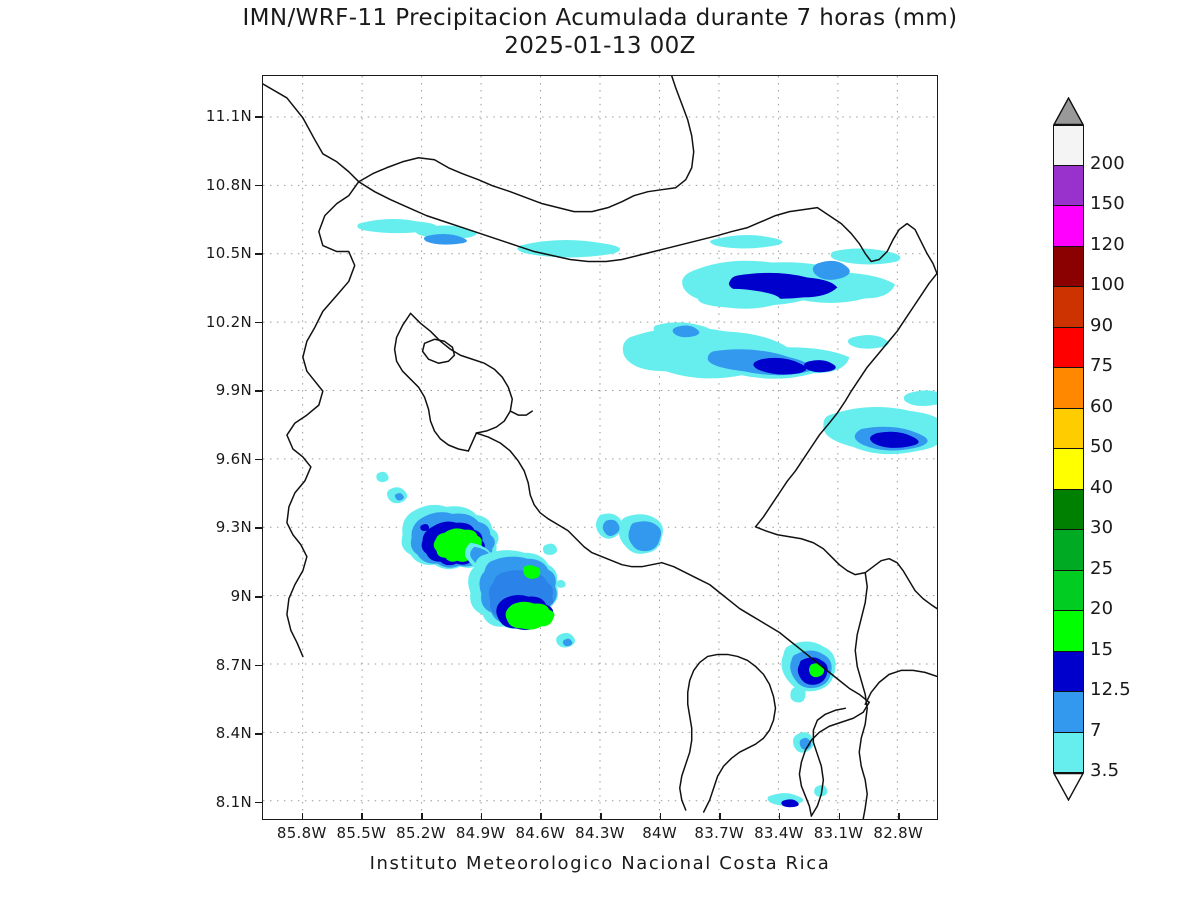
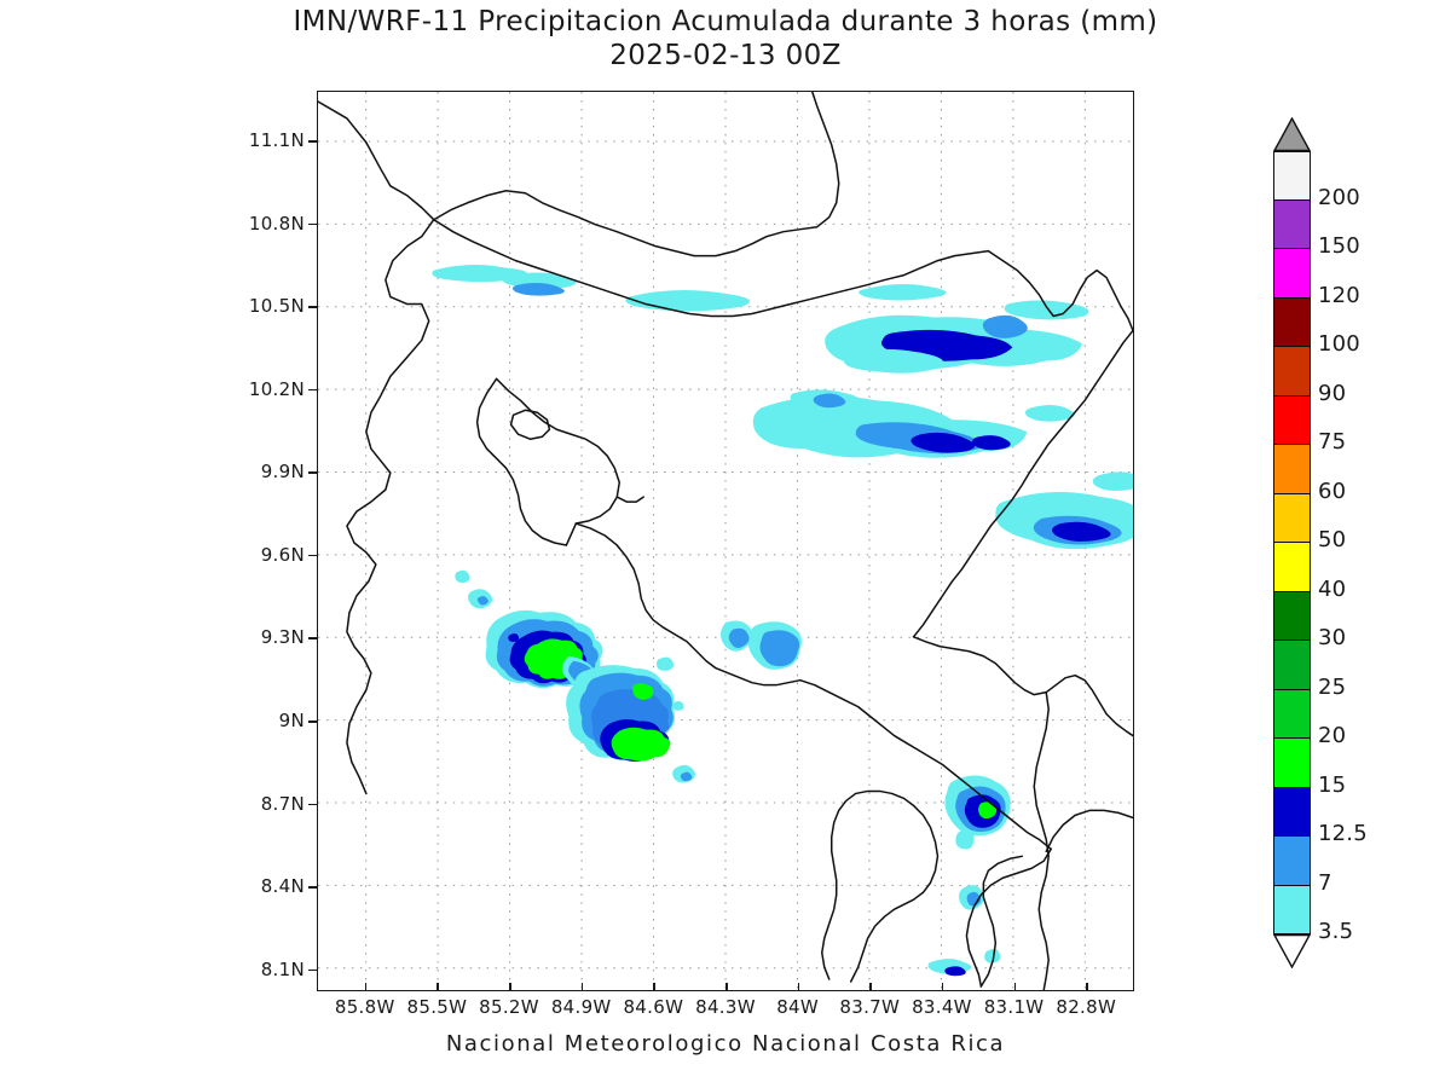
- IMN/WRF-11 Precipitacion Acumulada durante 7 horas (mm)
+ IMN/WRF-11 Precipitacion Acumulada durante 3 horas (mm)
- 2025-01-13 00Z
+ 2025-02-13 00Z
  200
  150
  120
  100
  90
  75
  60
  50
  40
  30
  25
  20
  15
  12.5
  7
  3.5
- Instituto Meteorologico Nacional Costa Rica
+ Nacional Meteorologico Nacional Costa Rica
  11.1N
  10.8N
  10.5N
  10.2N
  9.9N
  9.6N
  9.3N
  9N
  8.7N
  8.4N
  8.1N
  85.8W
  85.5W
  85.2W
  84.9W
  84.6W
  84.3W
  84W
  83.7W
  83.4W
  83.1W
  82.8W
